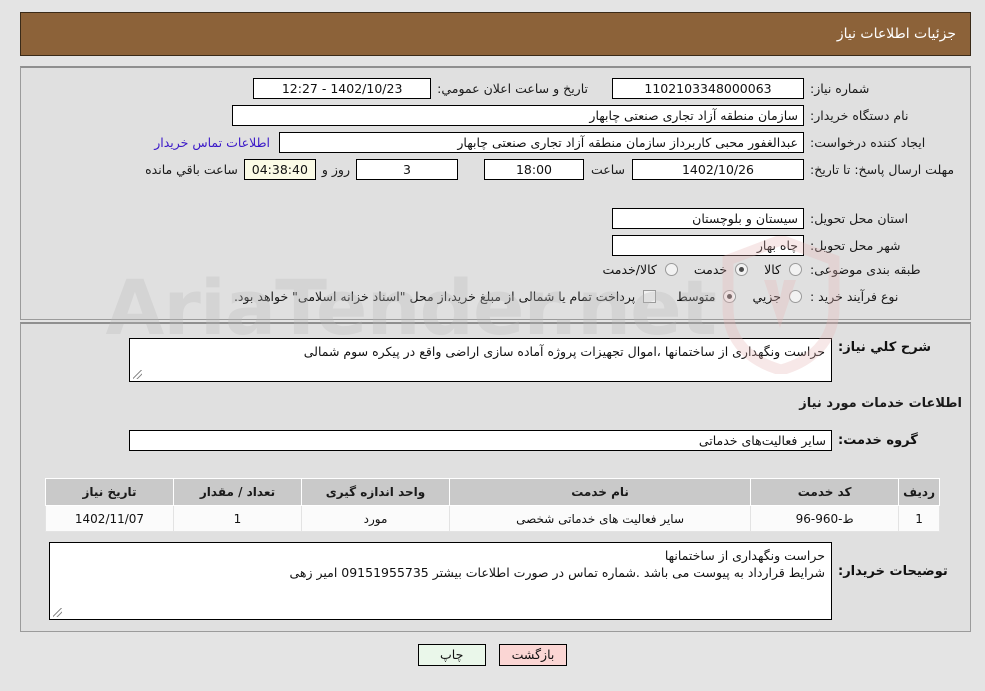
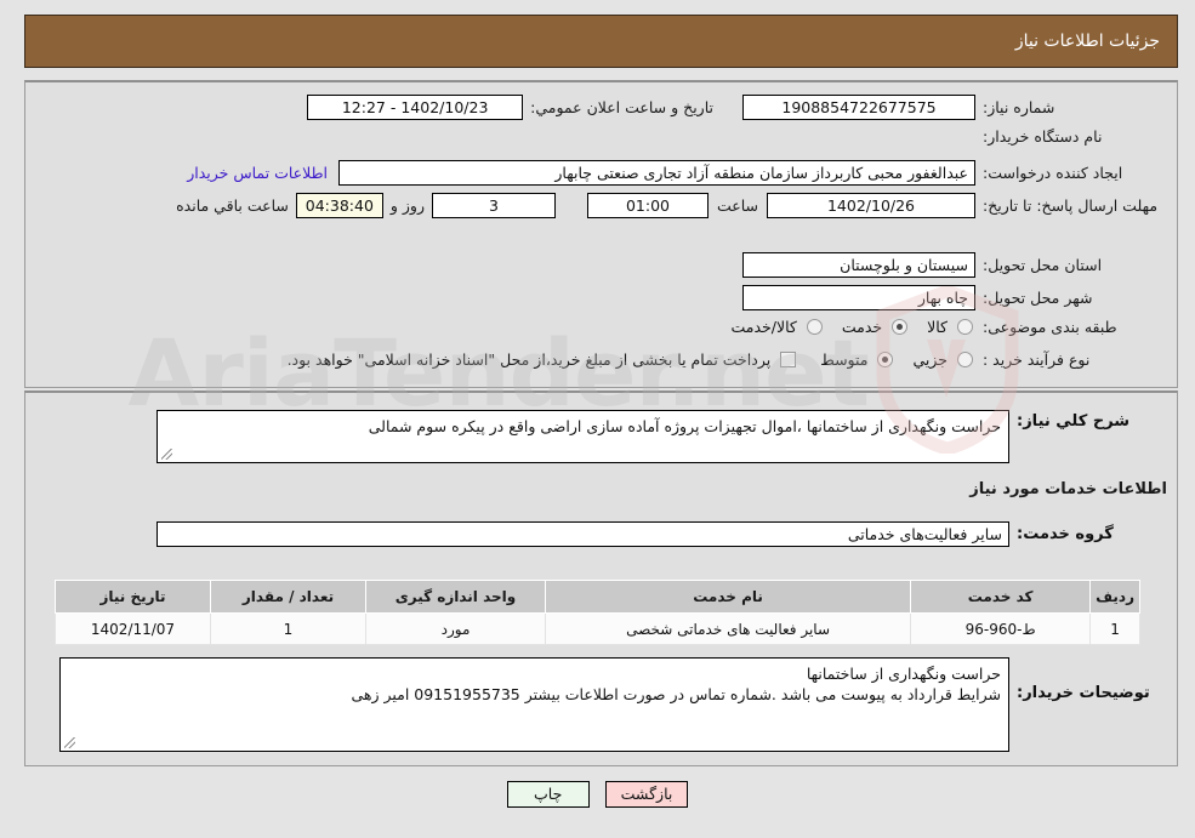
  AriaTender.net
  جزئیات اطلاعات نیاز
  شماره نیاز:
- 1102103348000063
+ 1908854722677575
  تاریخ و ساعت اعلان عمومي:
  1402/10/23 - 12:27
  نام دستگاه خریدار:
- سازمان منطقه آزاد تجاری صنعتی چابهار
  ایجاد کننده درخواست:
  عبدالغفور محبی کاربرداز سازمان منطقه آزاد تجاری صنعتی چابهار
  اطلاعات تماس خریدار
  مهلت ارسال پاسخ: تا تاریخ:
  1402/10/26
  ساعت
- 18:00
+ 01:00
  3
  روز و
  04:38:40
  ساعت باقي مانده
  استان محل تحویل:
  سیستان و بلوچستان
  شهر محل تحویل:
  چاه بهار
  طبقه بندی موضوعی:
  کالا
  خدمت
  کالا/خدمت
  نوع فرآیند خرید :
  جزیي
  متوسط
- پرداخت تمام یا شمالی از مبلغ خرید،از محل "اسناد خزانه اسلامی" خواهد بود.
+ پرداخت تمام یا بخشی از مبلغ خرید،از محل "اسناد خزانه اسلامی" خواهد بود.
  شرح کلي نیاز:
  حراست ونگهداری از ساختمانها ،اموال تجهیزات پروژه آماده سازی اراضی واقع در پیکره سوم شمالی
  اطلاعات خدمات مورد نیاز
  گروه خدمت:
  سایر فعالیت‌های خدماتی
  توضیحات خریدار:
  حراست ونگهداری از ساختمانها
  شرایط قرارداد به پیوست می باشد .شماره تماس در صورت اطلاعات بیشتر 09151955735 امیر زهی
  ردیف	کد خدمت	نام خدمت	واحد اندازه گیری	تعداد / مقدار	تاریخ نیاز
  1	ط-960-96	سایر فعالیت های خدماتی شخصی	مورد	1	1402/11/07
  بازگشت
  چاپ
